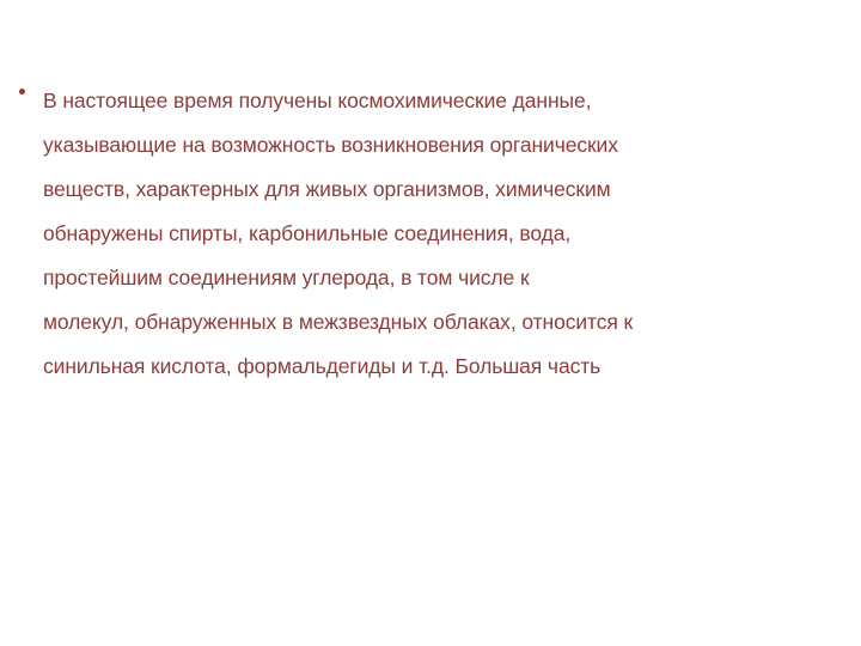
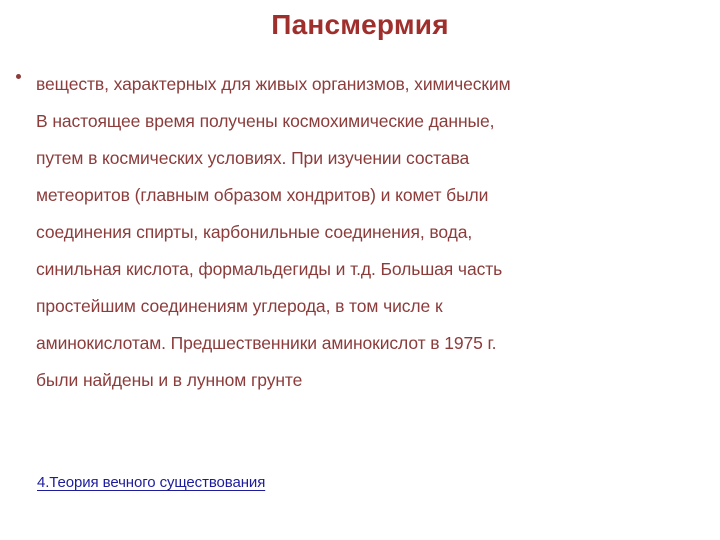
+ Пансмермия
- В настоящее время получены космохимические данные,
+ веществ, характерных для живых организмов, химическим
- указывающие на возможность возникновения органических
- веществ, характерных для живых организмов, химическим
+ В настоящее время получены космохимические данные,
+ путем в космических условиях. При изучении состава
+ метеоритов (главным образом хондритов) и комет были
- обнаружены спирты, карбонильные соединения, вода,
+ соединения спирты, карбонильные соединения, вода,
- простейшим соединениям углерода, в том числе к
+ синильная кислота, формальдегиды и т.д. Большая часть
- молекул, обнаруженных в межзвездных облаках, относится к
- синильная кислота, формальдегиды и т.д. Большая часть
+ простейшим соединениям углерода, в том числе к
+ аминокислотам. Предшественники аминокислот в 1975 г.
+ были найдены и в лунном грунте
+ 4.Теория вечного существования
